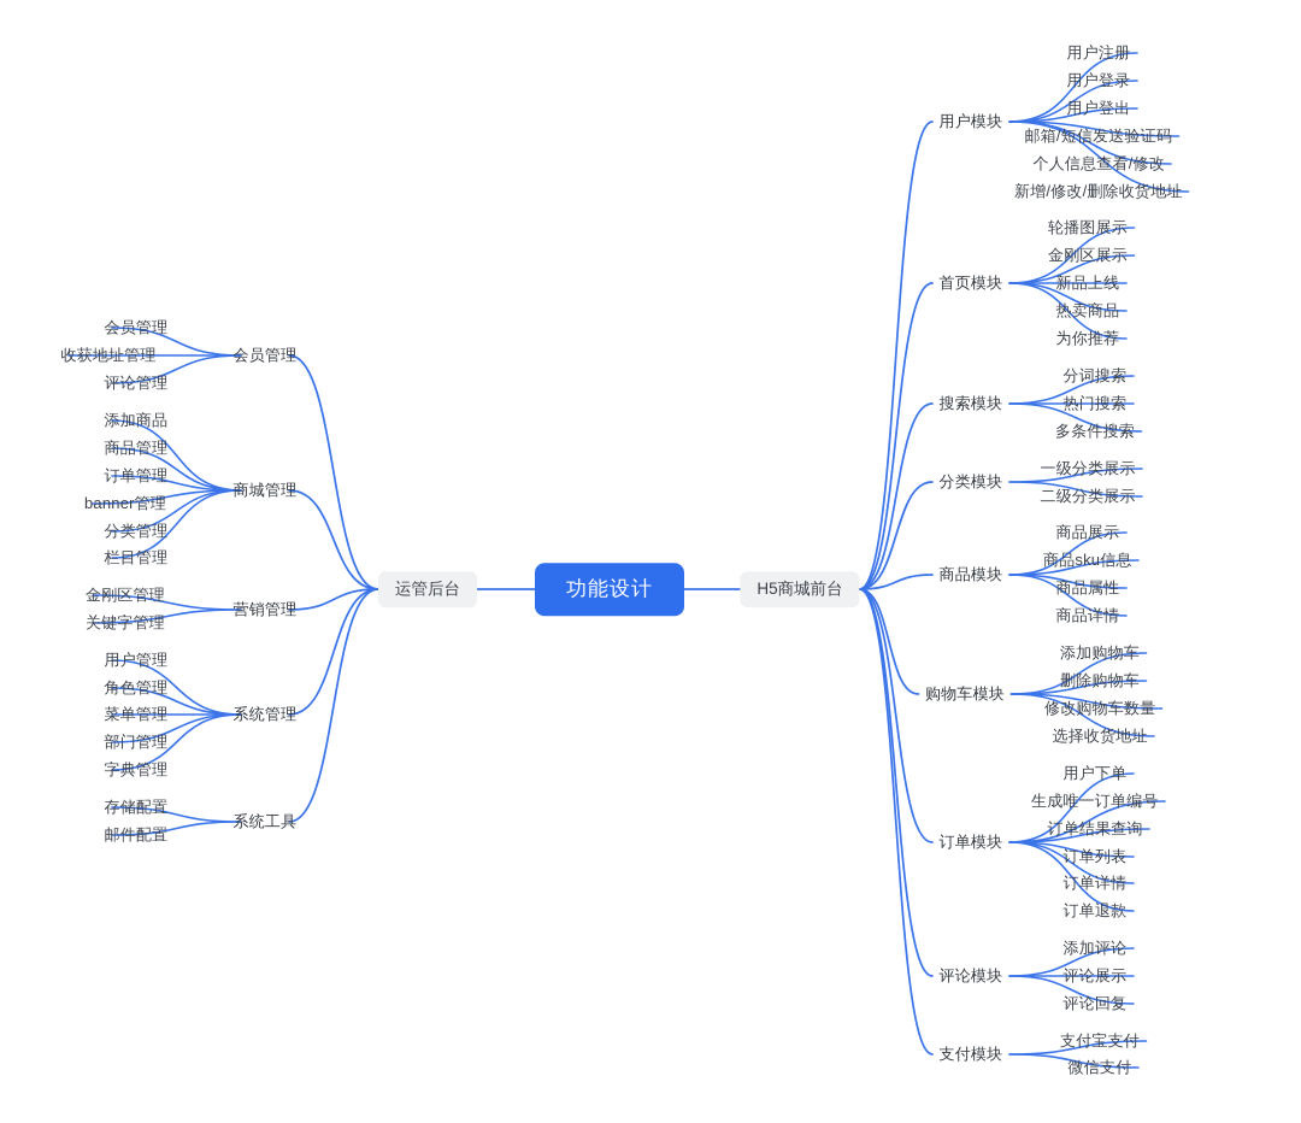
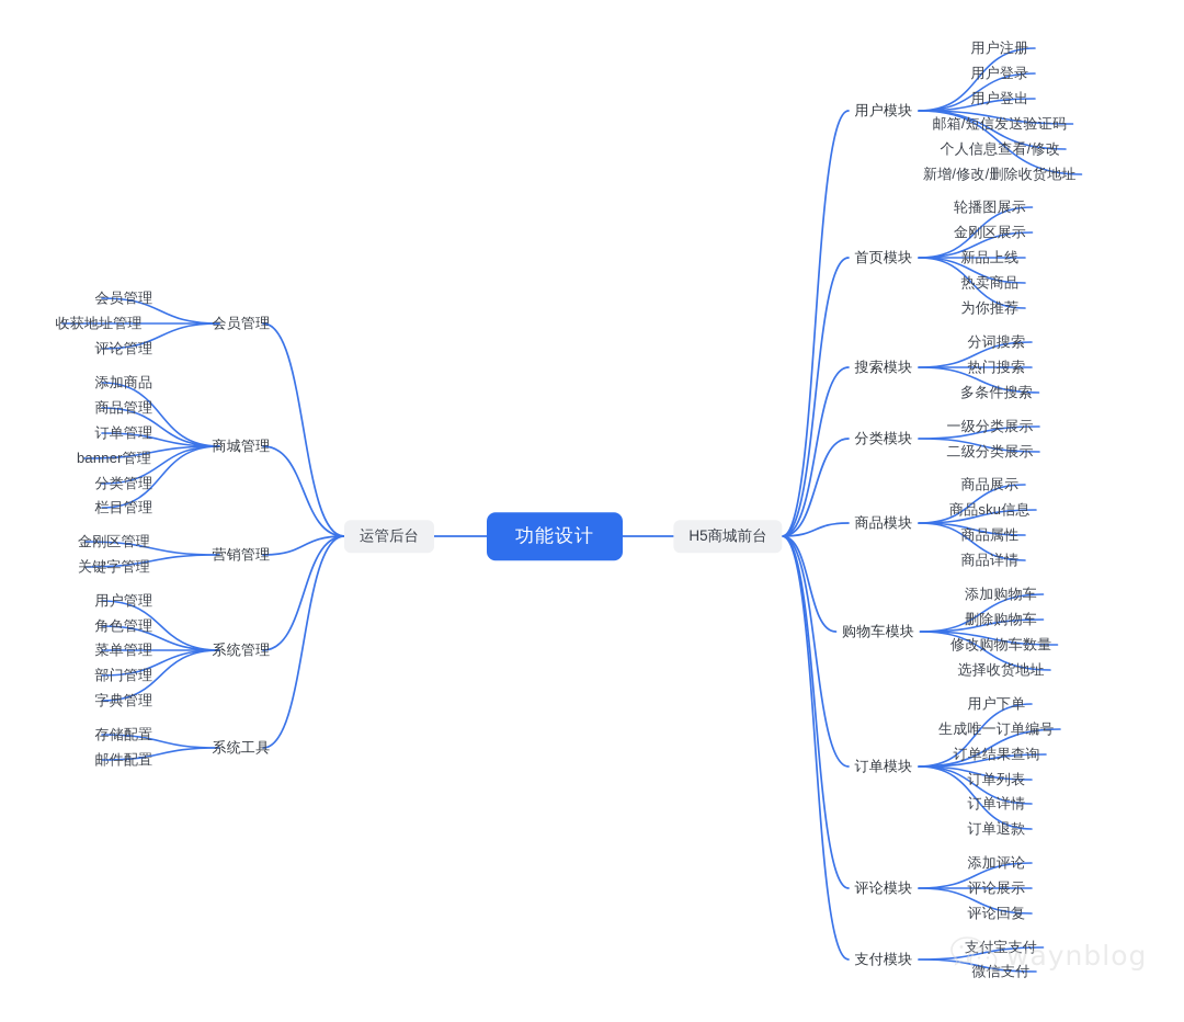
  功能设计
  运管后台
  会员管理
  会员管理
  收获地址管理
  评论管理
  商城管理
  添加商品
  商品管理
  订单管理
  banner管理
  分类管理
  栏目管理
  营销管理
  金刚区管理
  关键字管理
  系统管理
  用户管理
  角色管理
  菜单管理
  部门管理
  字典管理
  系统工具
  存储配置
  邮件配置
  H5商城前台
  用户模块
  用户注册
  用户登录
  用户登出
  邮箱/短信发送验证码
  个人信息查看/修改
  新增/修改/删除收货地址
  首页模块
  轮播图展示
  金刚区展示
  新品上线
  热卖商品
  为你推荐
  搜索模块
  分词搜索
  热门搜索
  多条件搜索
  分类模块
  一级分类展示
  二级分类展示
  商品模块
  商品展示
  商品sku信息
  商品属性
  商品详情
  购物车模块
  添加购物车
  删除购物车
  修改购物车数量
  选择收货地址
  订单模块
  用户下单
  生成唯一订单编号
  订单结果查询
  订单列表
  订单详情
  订单退款
  评论模块
  添加评论
  评论展示
  评论回复
  支付模块
  支付宝支付
  微信支付
+ waynblog
